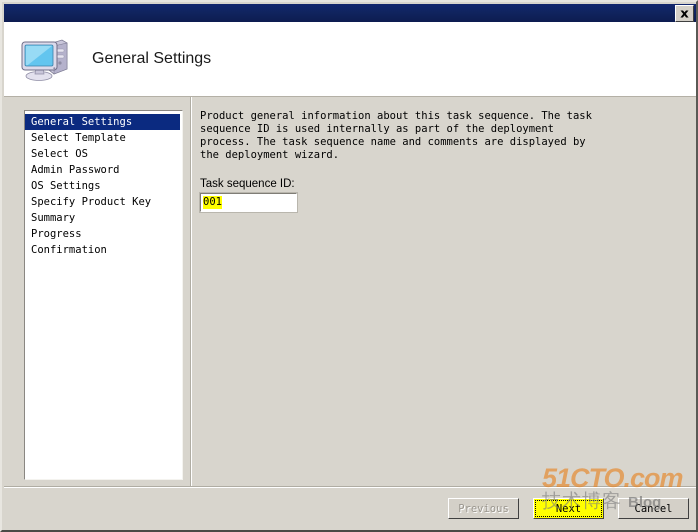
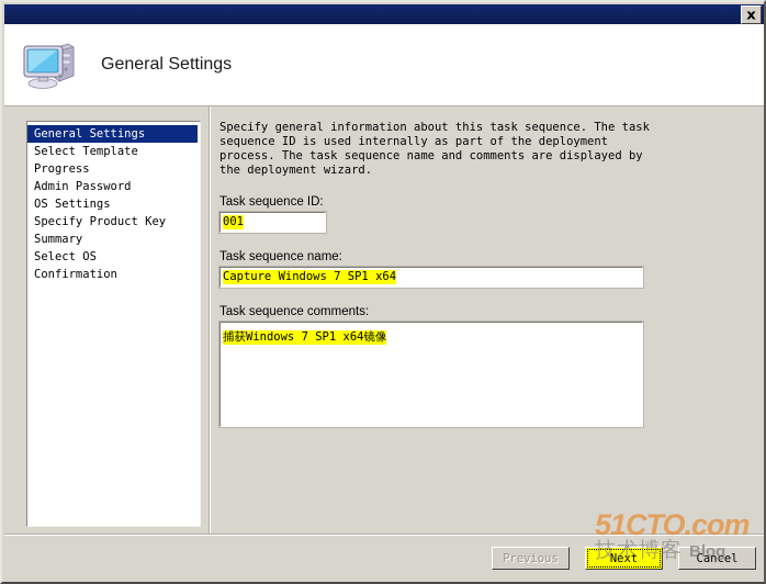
  General Settings
  General Settings
  Select Template
- Select OS
+ Progress
  Admin Password
  OS Settings
  Specify Product Key
  Summary
- Progress
+ Select OS
  Confirmation
- Product general information about this task sequence. The task sequence ID is used internally as part of the deployment process. The task sequence name and comments are displayed by the deployment wizard.
+ Specify general information about this task sequence. The task sequence ID is used internally as part of the deployment process. The task sequence name and comments are displayed by the deployment wizard.
  Task sequence ID:
  001
+ Task sequence name:
+ Capture Windows 7 SP1 x64
+ Task sequence comments:
+ 捕获Windows 7 SP1 x64镜像
  Previous
  Next
  Cancel
  51CTO.com
  技术博客
  Blog
